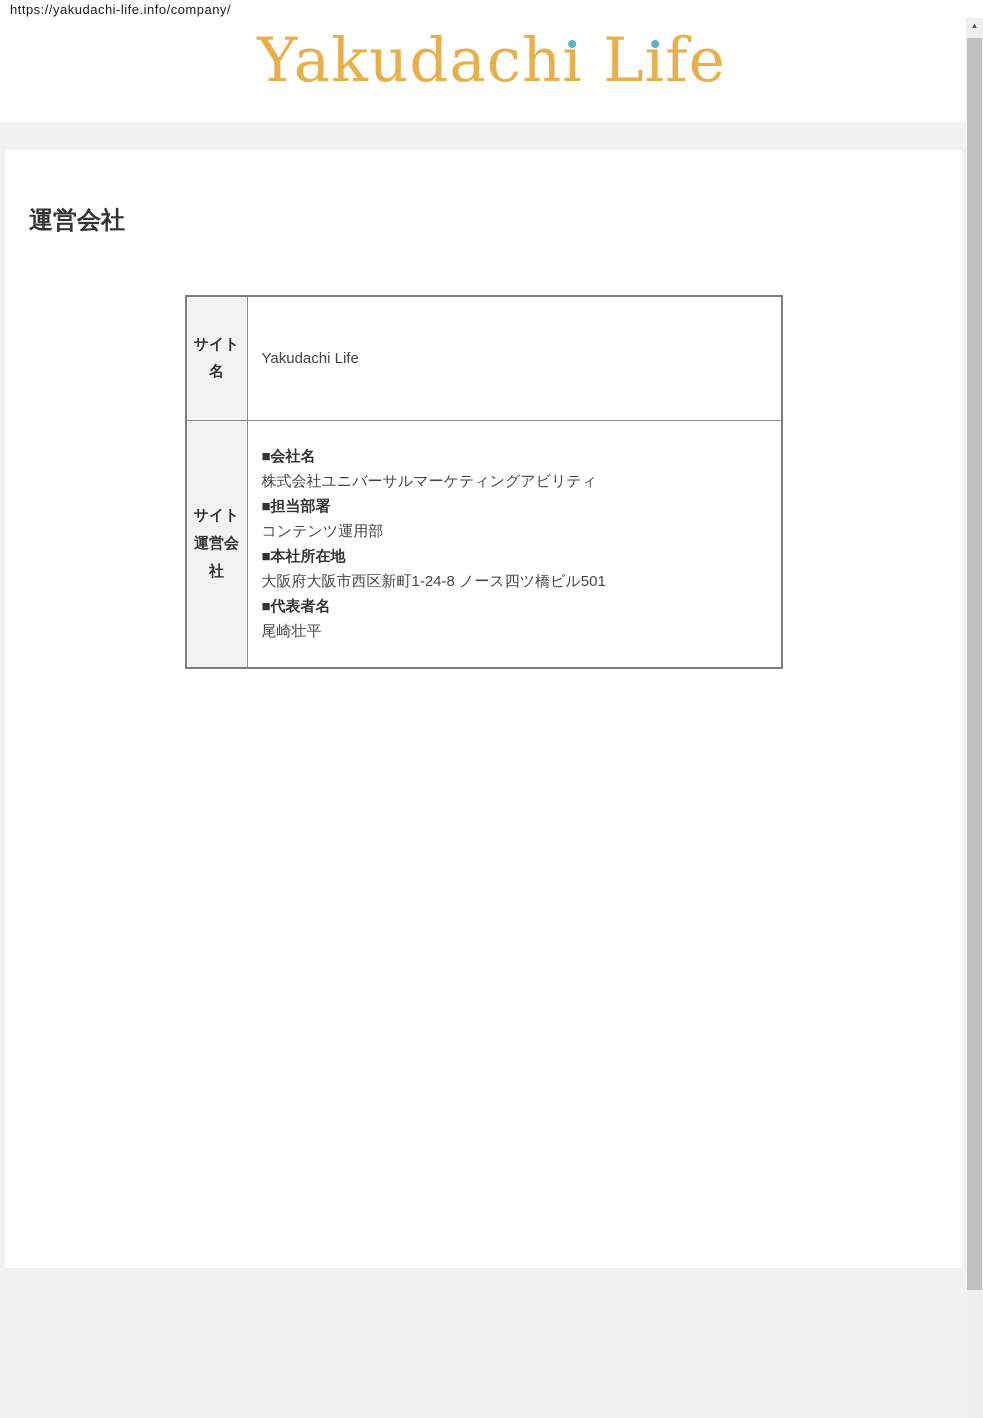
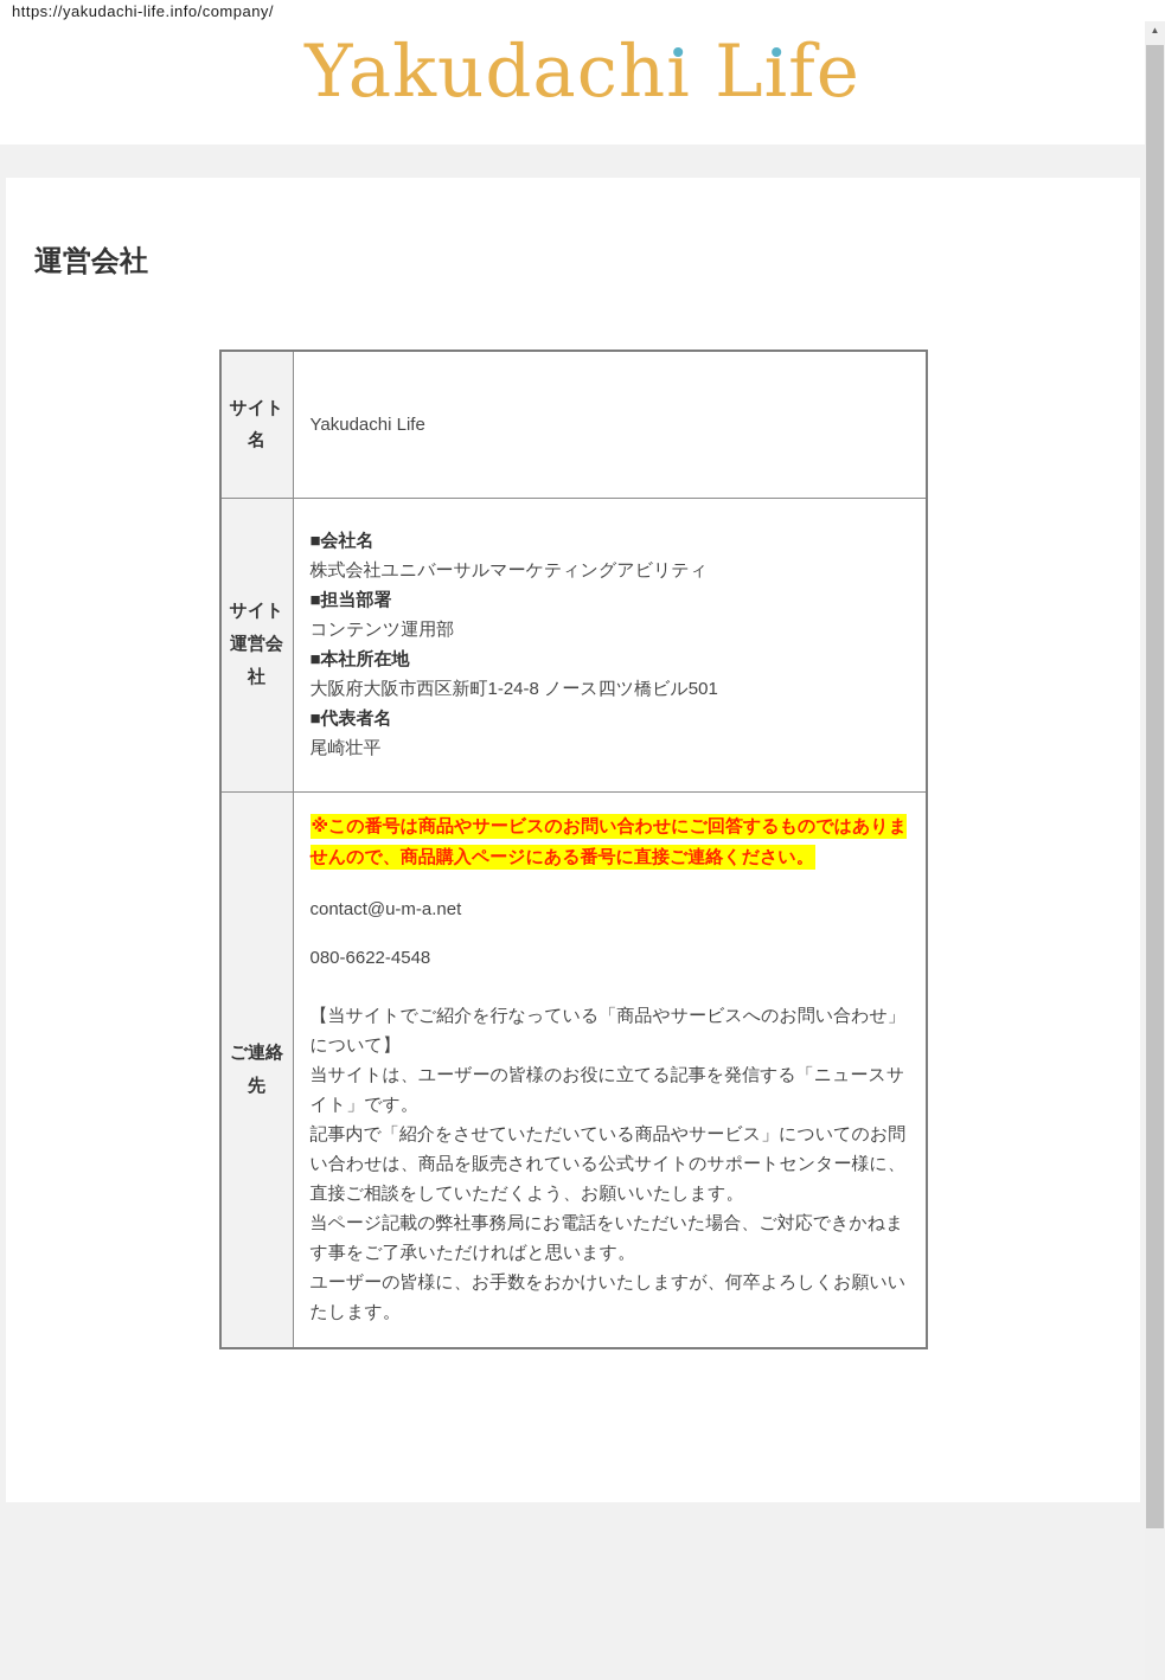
  https://yakudachi-life.info/company/
  Yakudachı Lıfe
  運営会社
  サイト名	Yakudachi Life
  サイト運営会社	■会社名 株式会社ユニバーサルマーケティングアビリティ ■担当部署 コンテンツ運用部 ■本社所在地 大阪府大阪市西区新町1-24-8 ノース四ツ橋ビル501 ■代表者名 尾崎壮平
+ ご連絡先	※この番号は商品やサービスのお問い合わせにご回答するものではありませんので、商品購入ページにある番号に直接ご連絡ください。 contact@u-m-a.net 080-6622-4548 【当サイトでご紹介を行なっている「商品やサービスへのお問い合わせ」について】 当サイトは、ユーザーの皆様のお役に立てる記事を発信する「ニュースサイト」です。 記事内で「紹介をさせていただいている商品やサービス」についてのお問い合わせは、商品を販売されている公式サイトのサポートセンター様に、直接ご相談をしていただくよう、お願いいたします。 当ページ記載の弊社事務局にお電話をいただいた場合、ご対応できかねます事をご了承いただければと思います。 ユーザーの皆様に、お手数をおかけいたしますが、何卒よろしくお願いいたします。
  ▲
